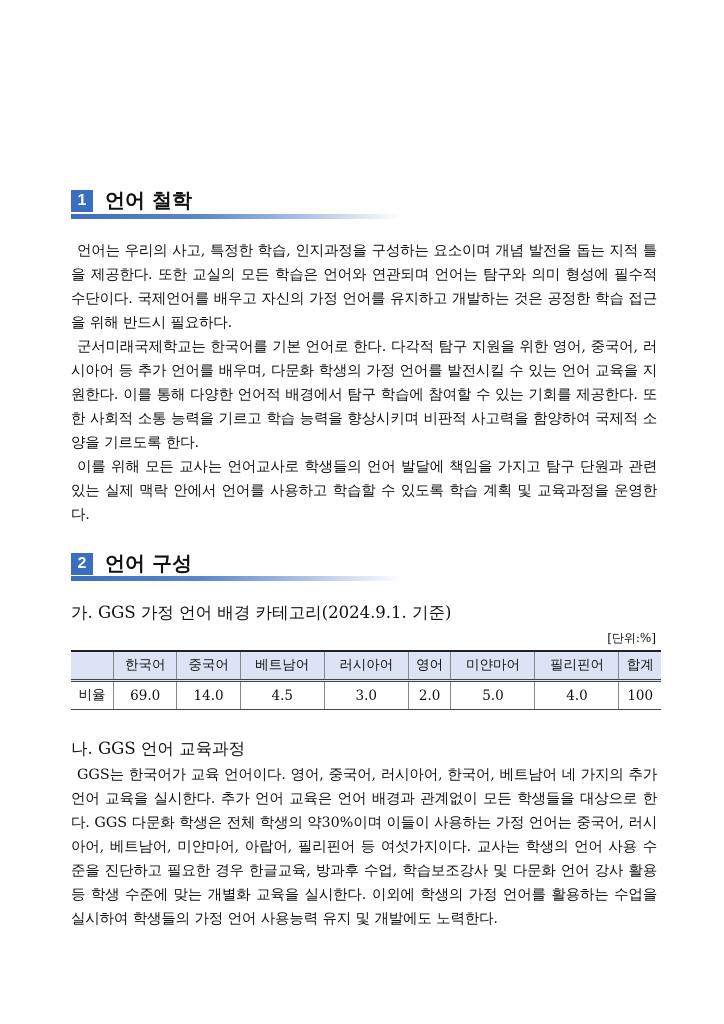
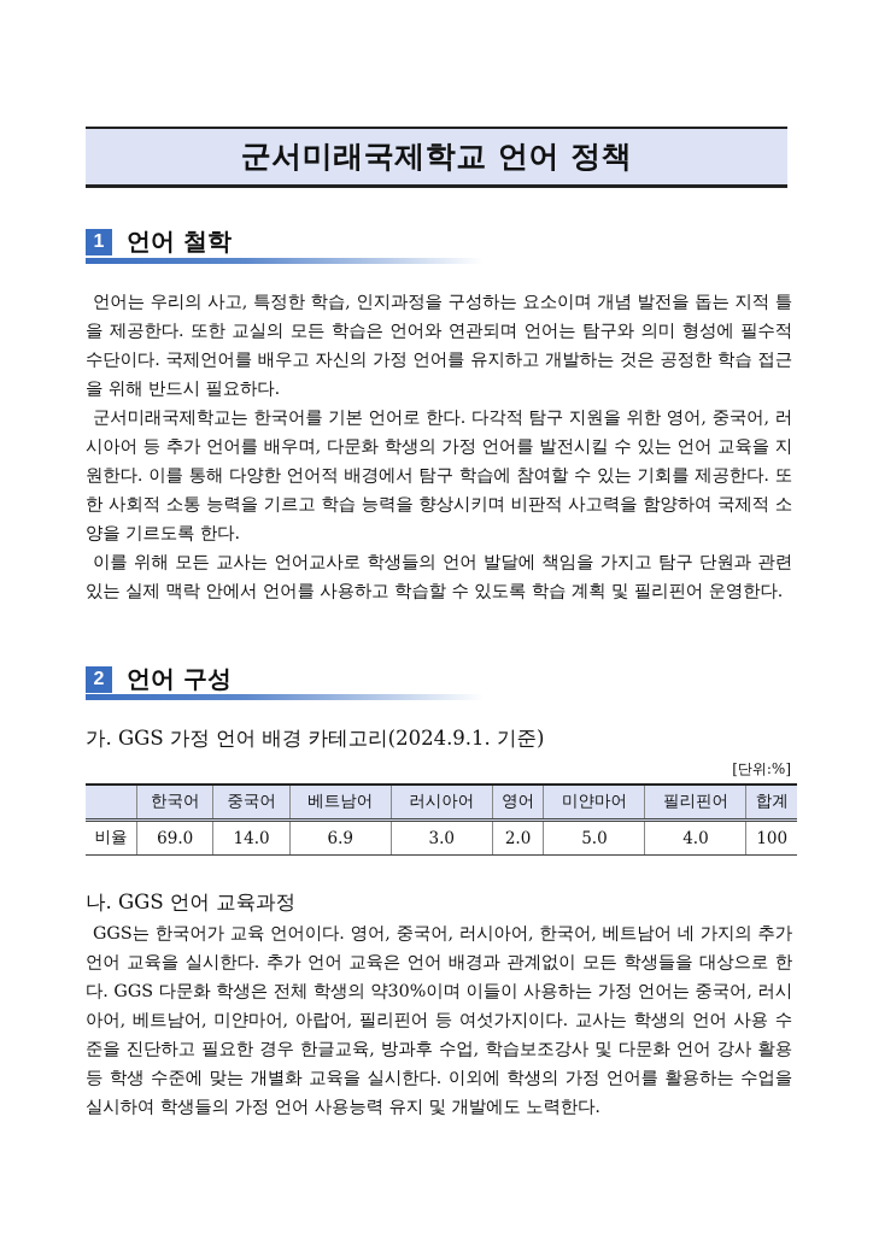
+ 군서미래국제학교 언어 정책
  1
  언어 철학
  언어는 우리의 사고, 특정한 학습, 인지과정을 구성하는 요소이며 개념 발전을 돕는 지적 틀을 제공한다. 또한 교실의 모든 학습은 언어와 연관되며 언어는 탐구와 의미 형성에 필수적 수단이다. 국제언어를 배우고 자신의 가정 언어를 유지하고 개발하는 것은 공정한 학습 접근을 위해 반드시 필요하다.
  군서미래국제학교는 한국어를 기본 언어로 한다. 다각적 탐구 지원을 위한 영어, 중국어, 러시아어 등 추가 언어를 배우며, 다문화 학생의 가정 언어를 발전시킬 수 있는 언어 교육을 지원한다. 이를 통해 다양한 언어적 배경에서 탐구 학습에 참여할 수 있는 기회를 제공한다. 또한 사회적 소통 능력을 기르고 학습 능력을 향상시키며 비판적 사고력을 함양하여 국제적 소양을 기르도록 한다.
- 이를 위해 모든 교사는 언어교사로 학생들의 언어 발달에 책임을 가지고 탐구 단원과 관련 있는 실제 맥락 안에서 언어를 사용하고 학습할 수 있도록 학습 계획 및 교육과정을 운영한다.
+ 이를 위해 모든 교사는 언어교사로 학생들의 언어 발달에 책임을 가지고 탐구 단원과 관련 있는 실제 맥락 안에서 언어를 사용하고 학습할 수 있도록 학습 계획 및 필리핀어 운영한다.
  2
  언어 구성
  가. GGS 가정 언어 배경 카테고리(2024.9.1. 기준)
  [단위:%]
  	한국어	중국어	베트남어	러시아어	영어	미얀마어	필리핀어	합계
- 비율	69.0	14.0	4.5	3.0	2.0	5.0	4.0	100
+ 비율	69.0	14.0	6.9	3.0	2.0	5.0	4.0	100
  나. GGS 언어 교육과정
  GGS는 한국어가 교육 언어이다. 영어, 중국어, 러시아어, 한국어, 베트남어 네 가지의 추가 언어 교육을 실시한다. 추가 언어 교육은 언어 배경과 관계없이 모든 학생들을 대상으로 한다. GGS 다문화 학생은 전체 학생의 약30%이며 이들이 사용하는 가정 언어는 중국어, 러시아어, 베트남어, 미얀마어, 아랍어, 필리핀어 등 여섯가지이다. 교사는 학생의 언어 사용 수준을 진단하고 필요한 경우 한글교육, 방과후 수업, 학습보조강사 및 다문화 언어 강사 활용 등 학생 수준에 맞는 개별화 교육을 실시한다. 이외에 학생의 가정 언어를 활용하는 수업을 실시하여 학생들의 가정 언어 사용능력 유지 및 개발에도 노력한다.
